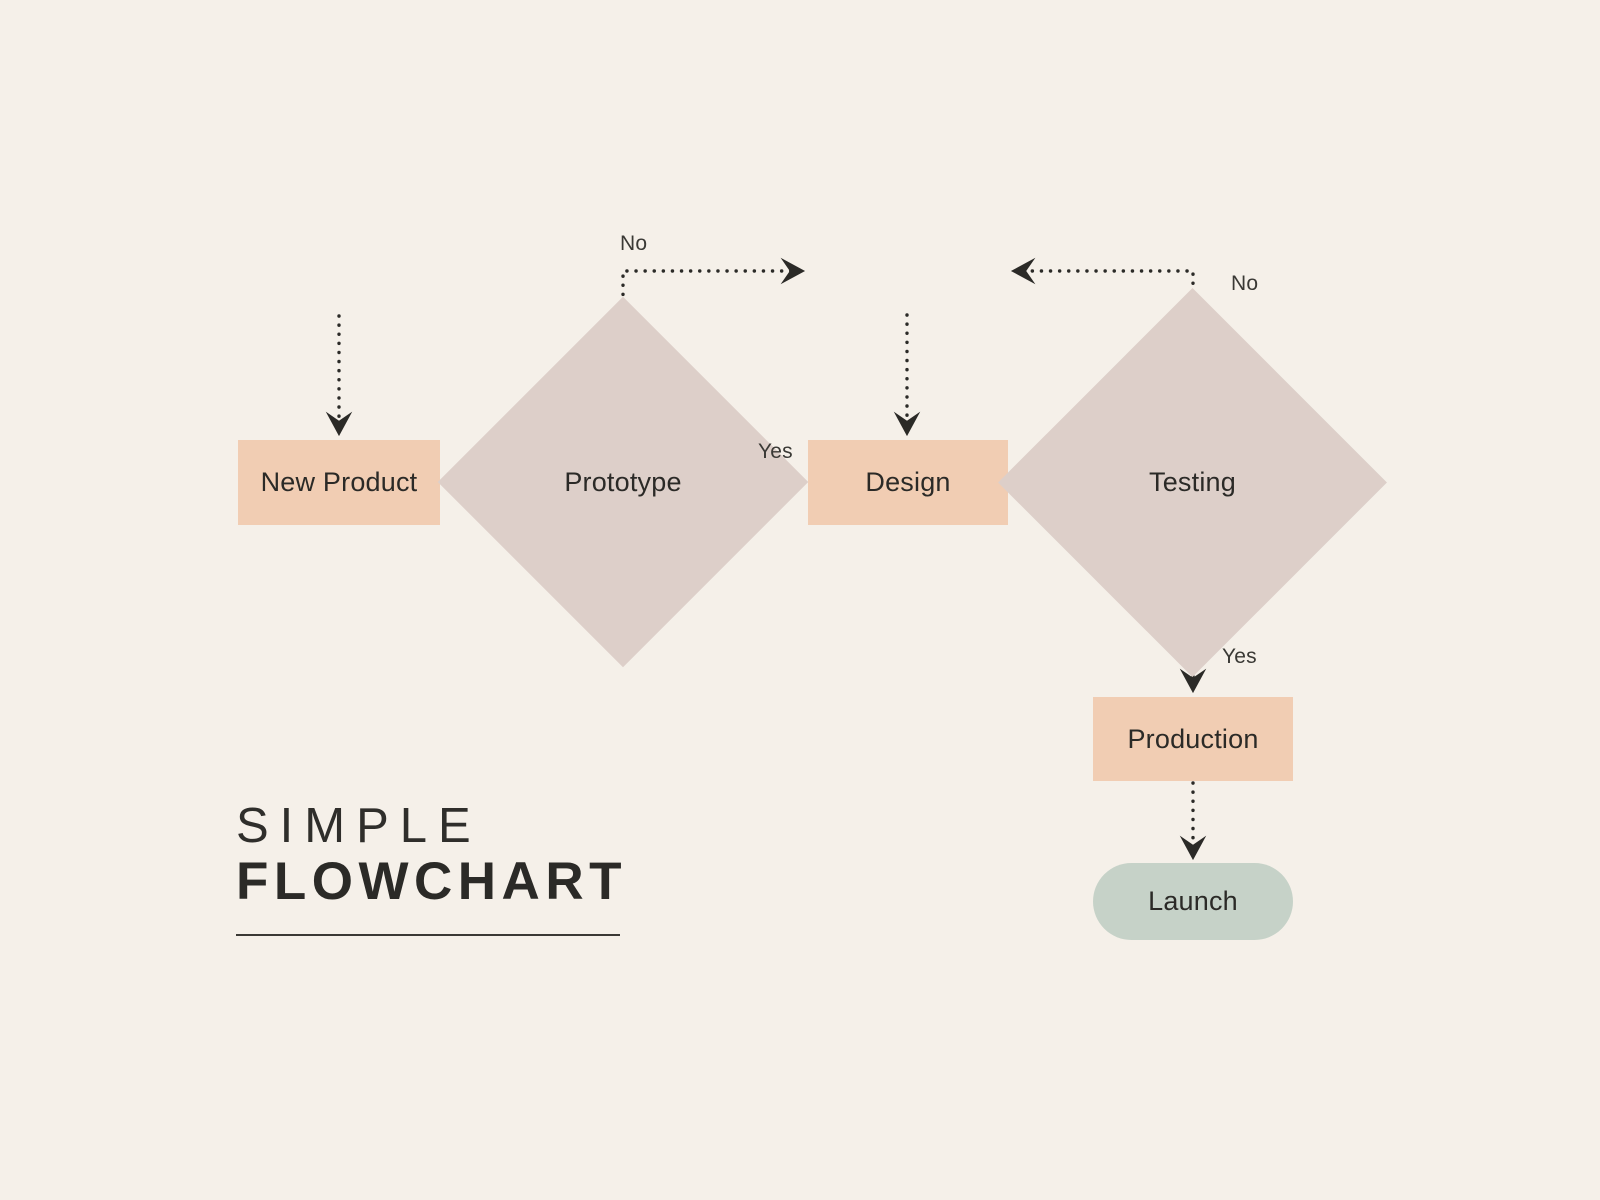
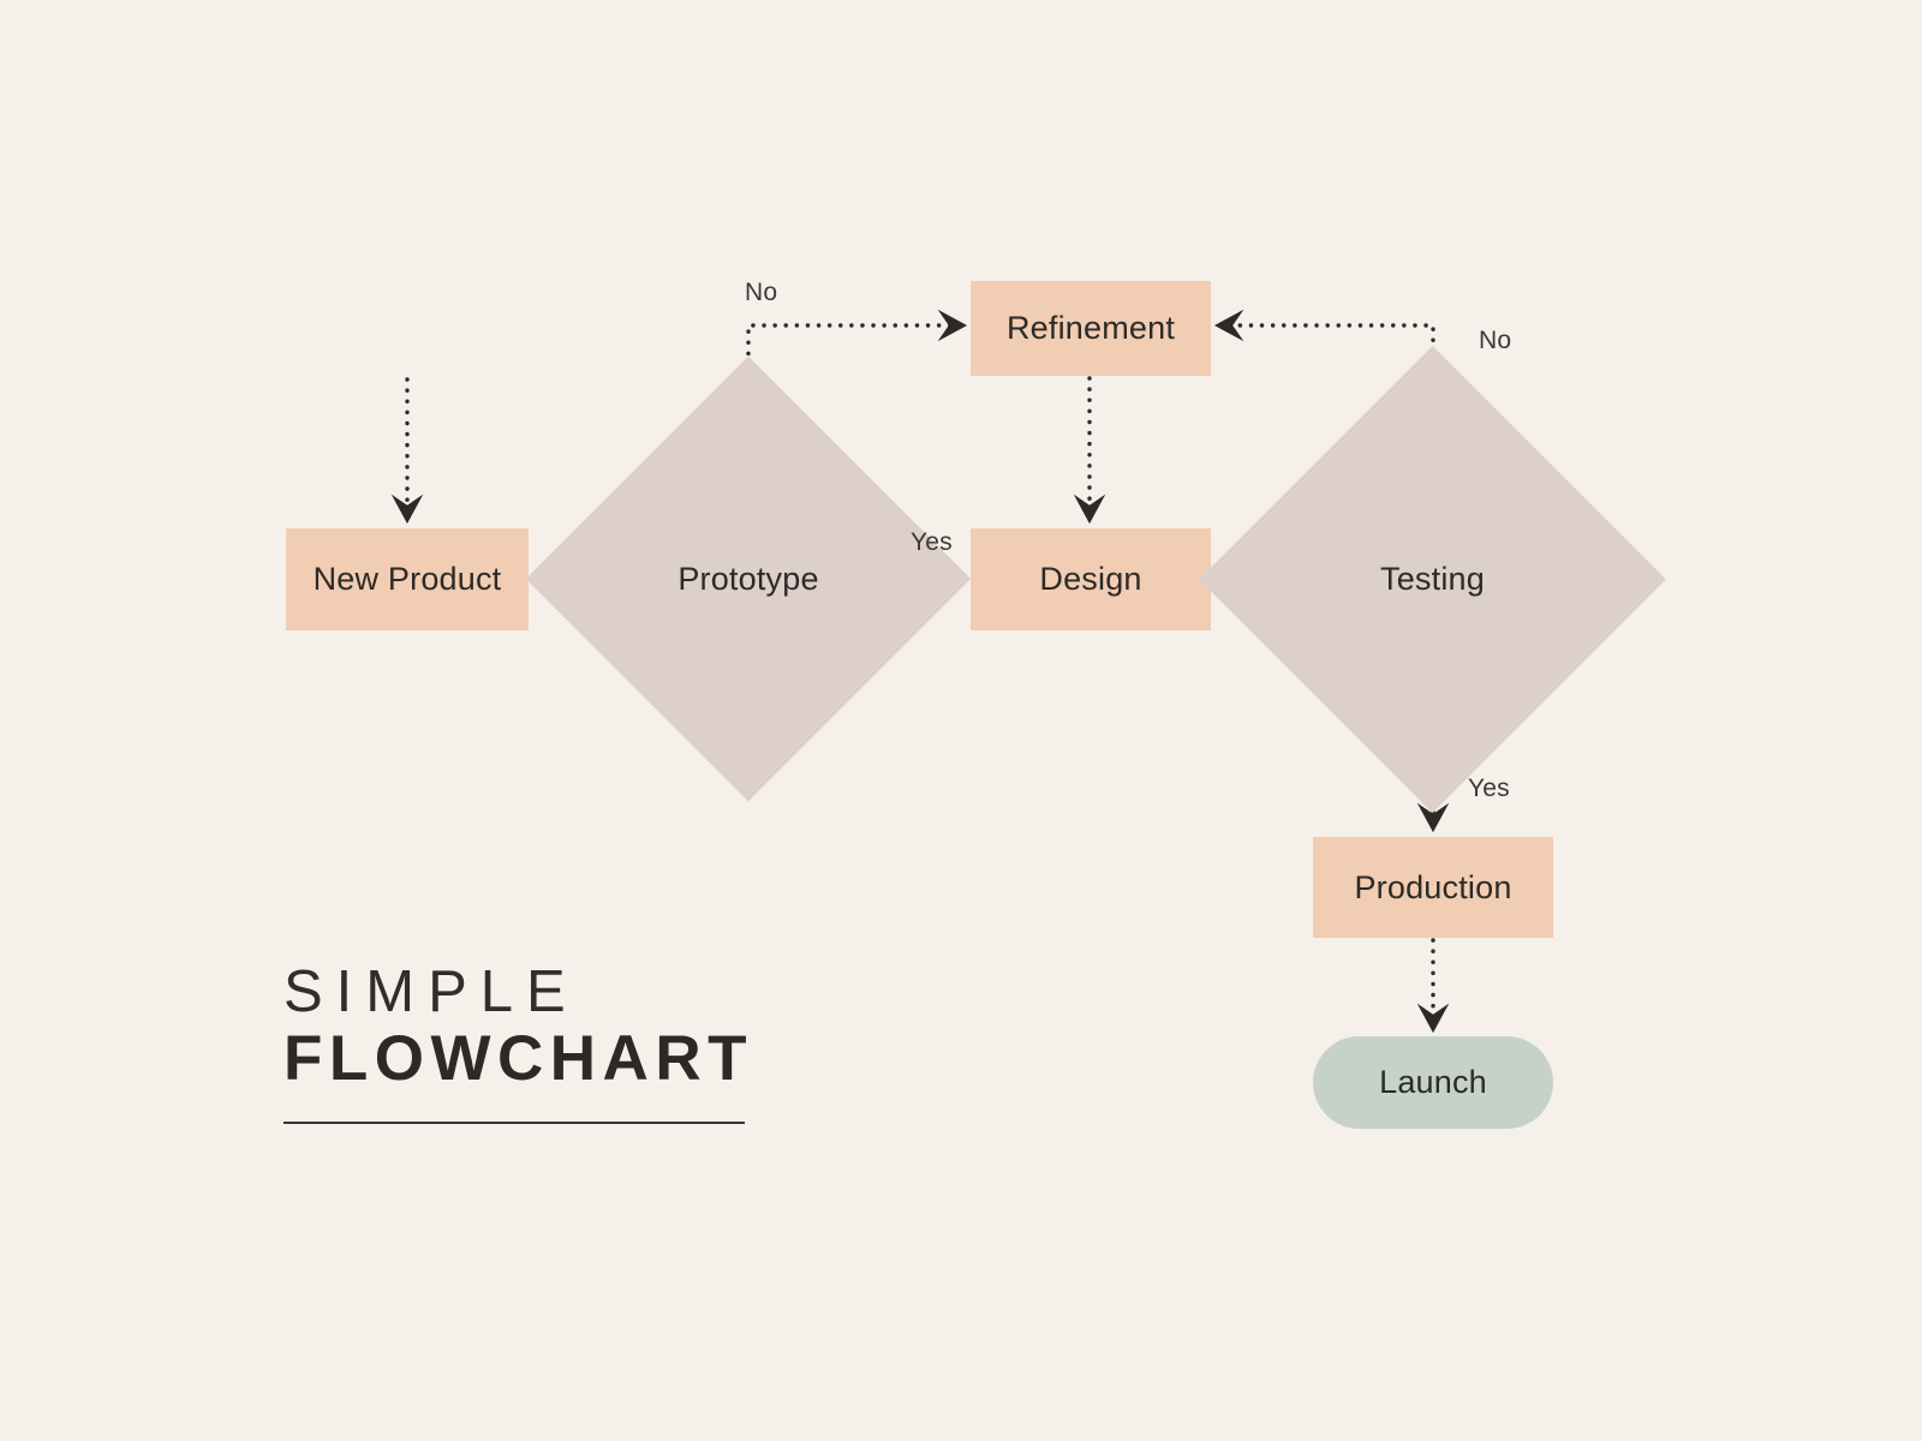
  New Product
  Prototype
+ Refinement
  Design
  Testing
  Production
  Launch
  No
  Yes
  No
  Yes
  SIMPLE
  FLOWCHART
